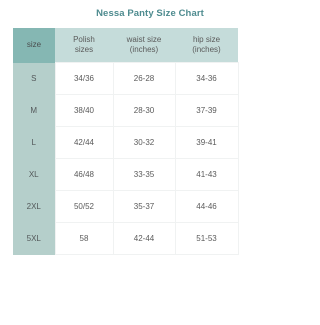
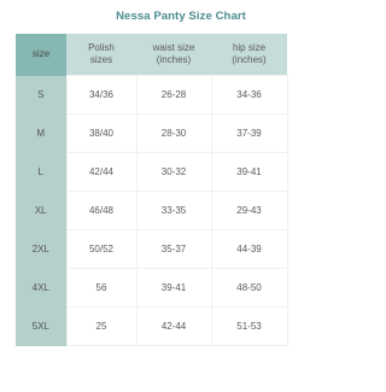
  Nessa Panty Size Chart
  size	Polish sizes	waist size (inches)	hip size (inches)
  S	34/36	26-28	34-36
  M	38/40	28-30	37-39
  L	42/44	30-32	39-41
- XL	46/48	33-35	41-43
+ XL	46/48	33-35	29-43
- 2XL	50/52	35-37	44-46
+ 2XL	50/52	35-37	44-39
+ 4XL	56	39-41	48-50
- 5XL	58	42-44	51-53
+ 5XL	25	42-44	51-53
